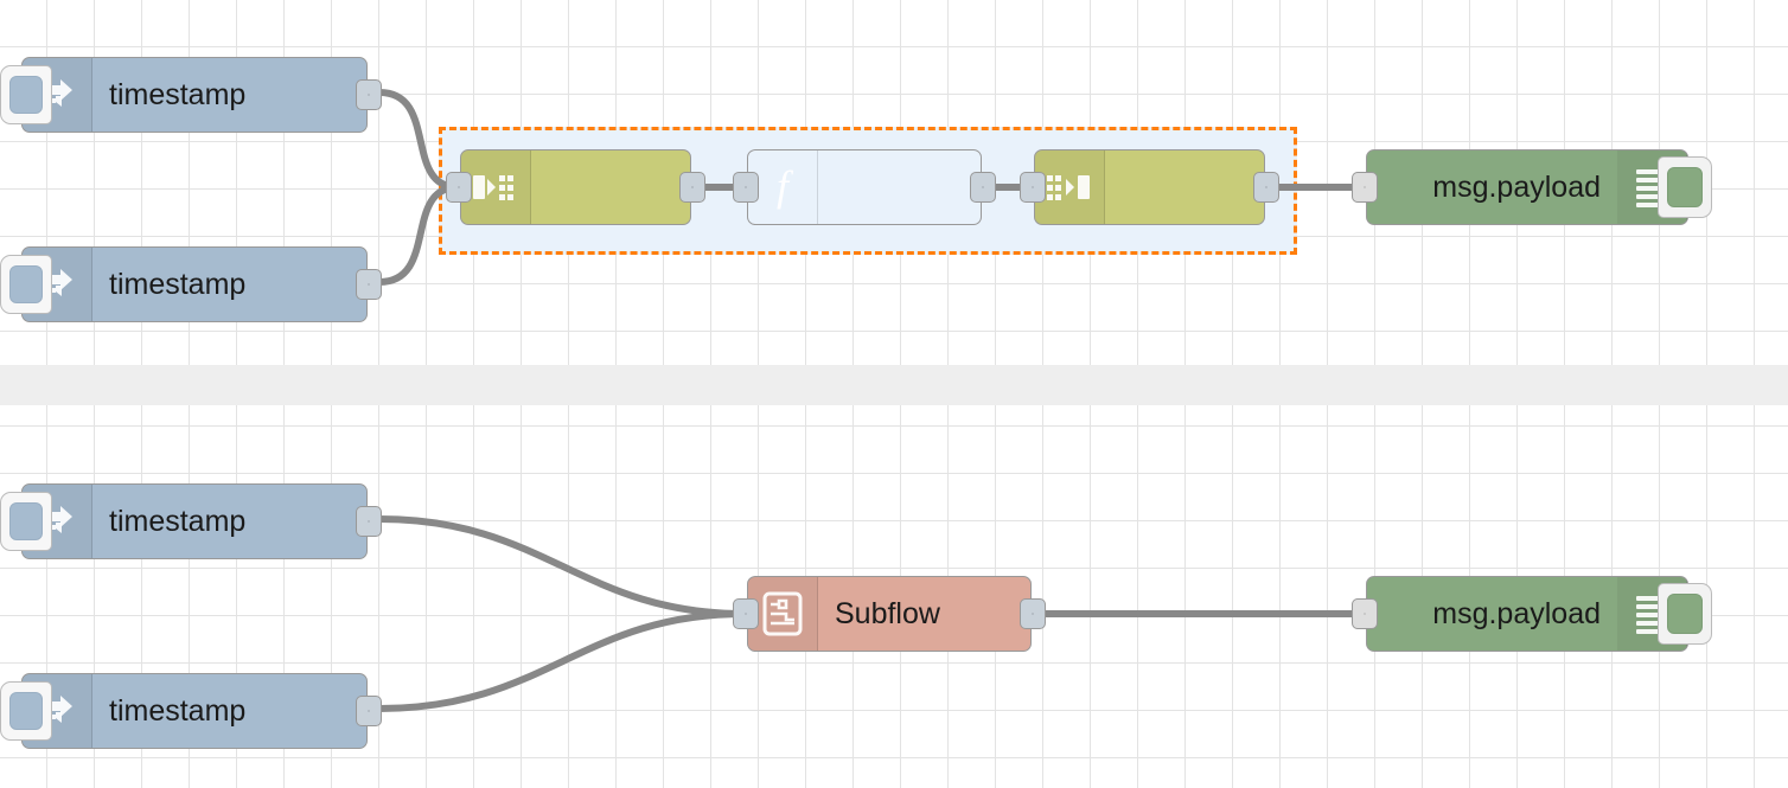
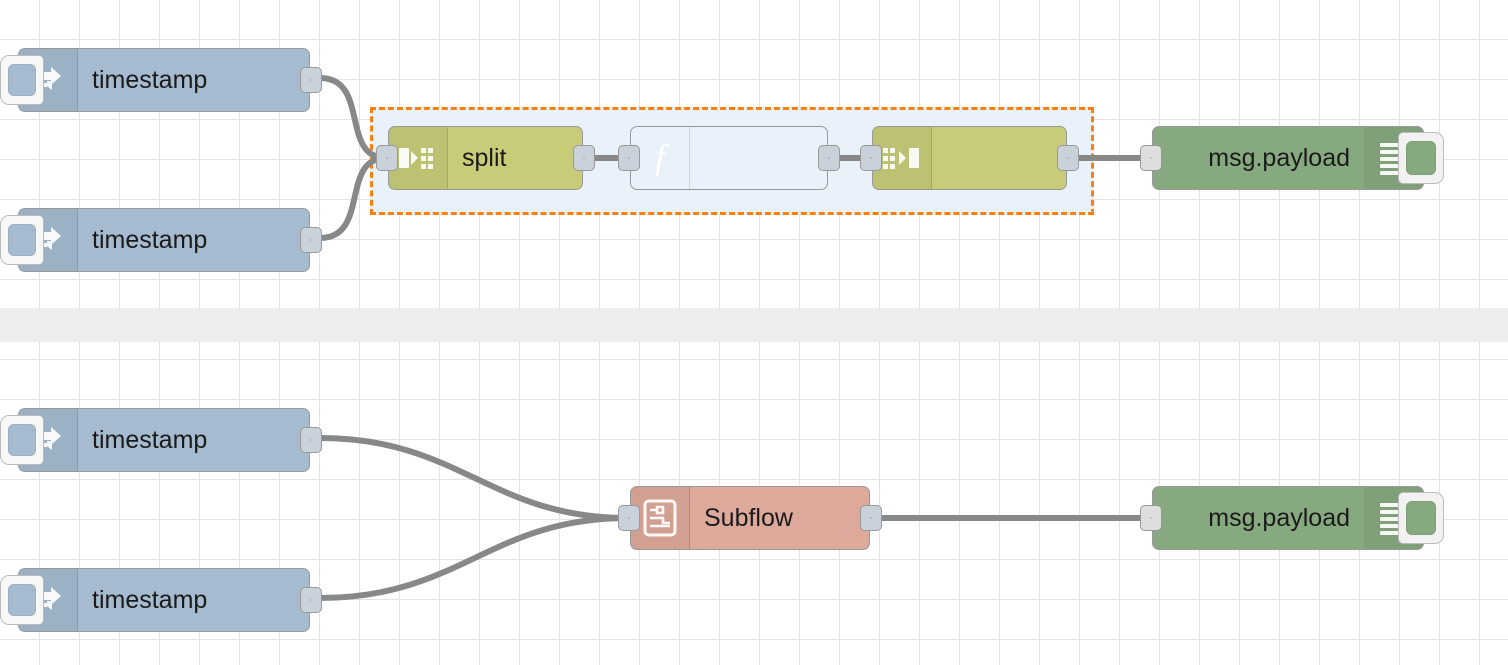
  timestamp
+ split
  msg.payload
  timestamp
  timestamp
  Subflow
  msg.payload
  timestamp
